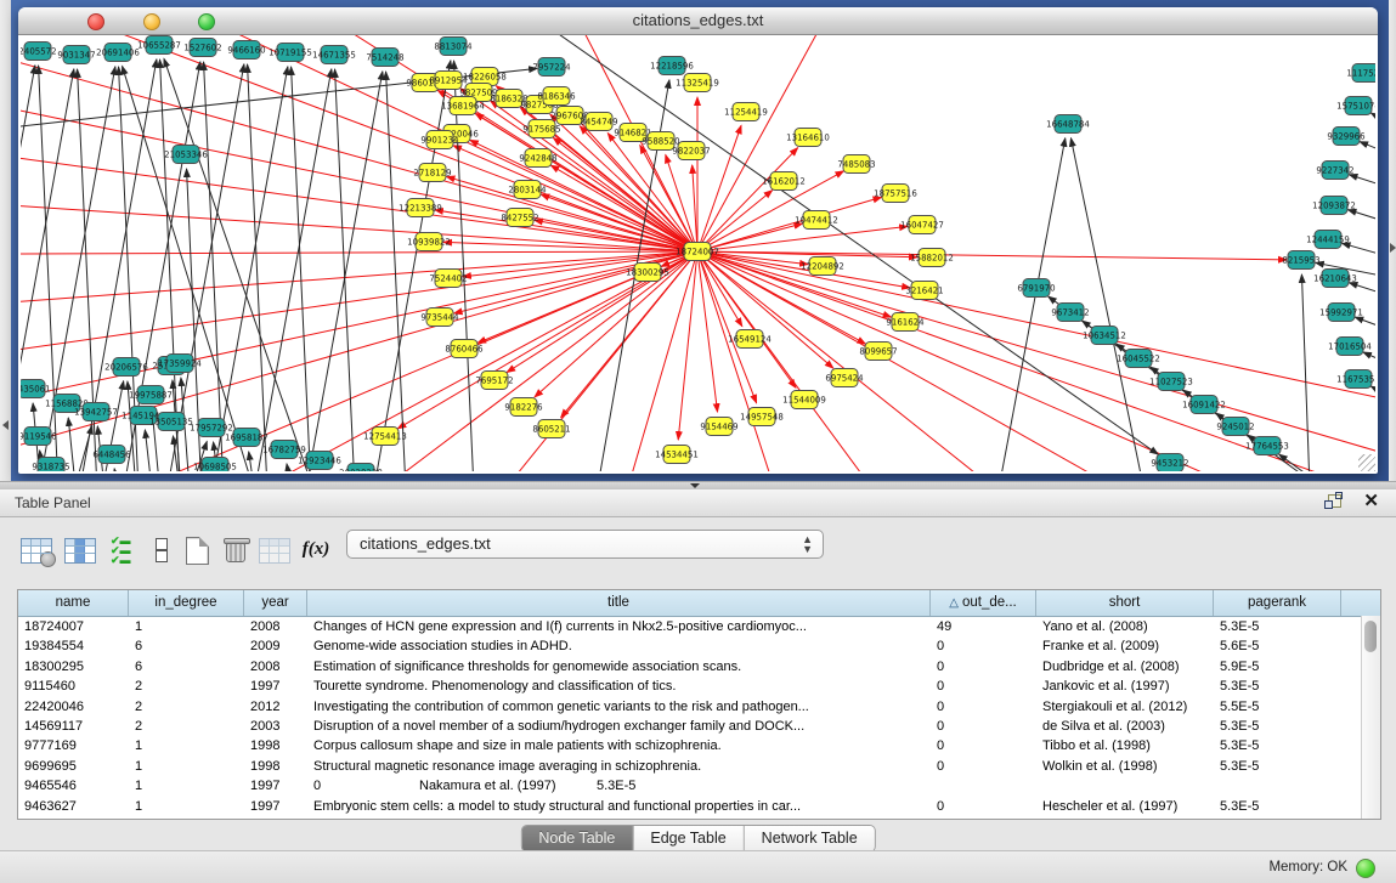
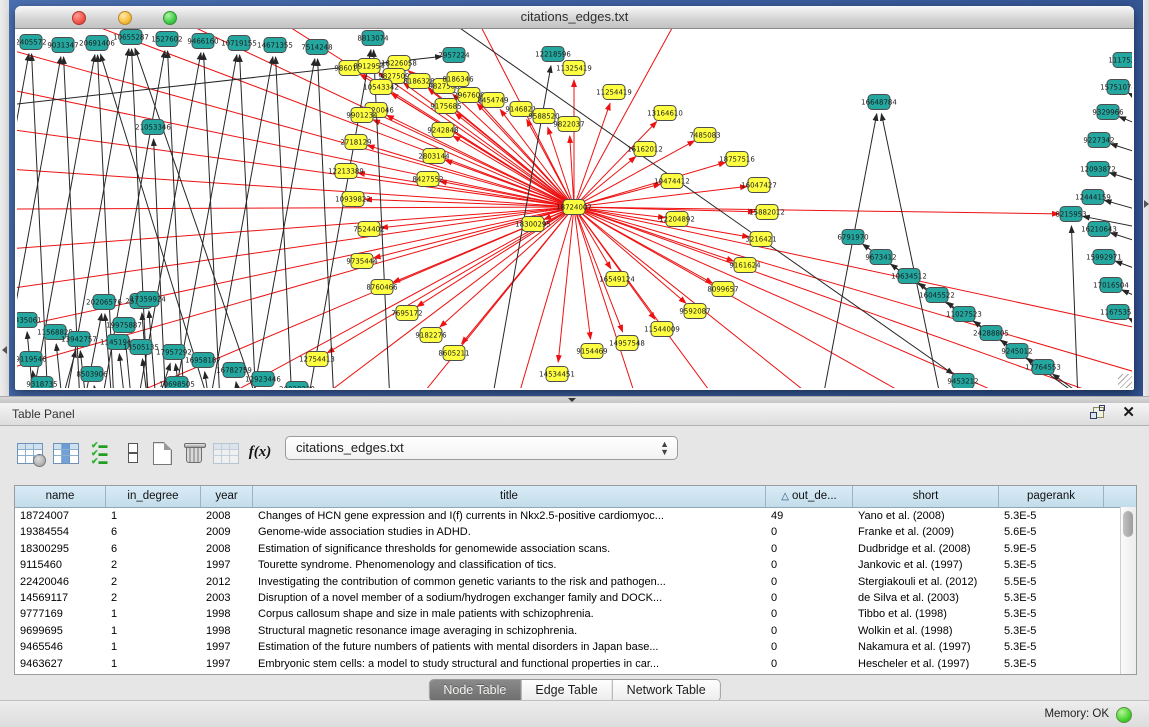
  citations_edges.txt
  18724007
  98601
  8912954
  18226058
  9827509
  8186328
  98275
  8186346
  296760
- 13681964
+ 10543342
  9175685
  8454749
  914682
  9901234
  9242848
  2718129
  2803144
  12213389
  8427552
  9588520
  9822037
  11325419
  18300295
  10939822
  7524402
  9735444
  8760466
  7695172
  9182276
  12754413
  8605211
  11254419
  13164610
  7485083
  18757516
  16047427
  15882012
  3216421
  9161624
  8099657
- 6975424
+ 9592087
  11544009
  14957548
  9154469
  14534451
  16549124
  12204892
  10474412
  16162012
  2405572
  9031347
  20691406
  10655287
  1527602
  9466160
  10719155
  14671355
  7514248
  8813074
  7957224
  12218596
  16648784
  11175
  1575107
  9329966
  9227342
  12093872
  12444159
  8215953
  16210643
  15992971
  17016504
  1167535
  21053346
  20206576
  17359924
  435061
  1156882
  13942757
  1145194
  19975887
  13505135
  17957292
  16958187
  16782759
  12923446
  9119546
- 6448456
+ 8503906
  9318735
  10698505
  6791970
  9673412
  10634512
  16045522
  11027523
- 16091422
+ 24288805
  9245012
  17764553
  9453212
  Table Panel
  ✕
  ✔▬
  ✔▬
  ✔▬
  f(x)
  citations_edges.txt
  ▲
  ▼
  name
  in_degree
  year
  title
  △ out_de...
  short
  pagerank
  18724007
  1
  2008
  Changes of HCN gene expression and I(f) currents in Nkx2.5-positive cardiomyoc...
  49
  Yano et al. (2008)
  5.3E-5
  19384554
  6
  2009
  Genome-wide association studies in ADHD.
  0
  Franke et al. (2009)
  5.6E-5
  18300295
  6
  2008
  Estimation of significance thresholds for genomewide association scans.
  0
  Dudbridge et al. (2008)
  5.9E-5
  9115460
  2
  1997
  Tourette syndrome. Phenomenology and classification of tics.
  0
  Jankovic et al. (1997)
  5.3E-5
  22420046
  2
  2012
  Investigating the contribution of common genetic variants to the risk and pathogen...
  0
  Stergiakouli et al. (2012)
  5.5E-5
  14569117
  2
  2003
  Disruption of a novel member of a sodium/hydrogen exchanger family and DOCK...
  0
  de Silva et al. (2003)
  5.3E-5
  9777169
  1
  1998
  Corpus callosum shape and size in male patients with schizophrenia.
  0
  Tibbo et al. (1998)
  5.3E-5
  9699695
  1
  1998
  Structural magnetic resonance image averaging in schizophrenia.
  0
  Wolkin et al. (1998)
  5.3E-5
  9465546
  1
  1997
+ Estimation of the future numbers of patients with mental disorders in Japan base...
  0
  Nakamura et al. (1997)
  5.3E-5
  9463627
  1
  1997
  Embryonic stem cells: a model to study structural and functional properties in car...
  0
  Hescheler et al. (1997)
  5.3E-5
  Node Table
  Edge Table
  Network Table
  Memory: OK
